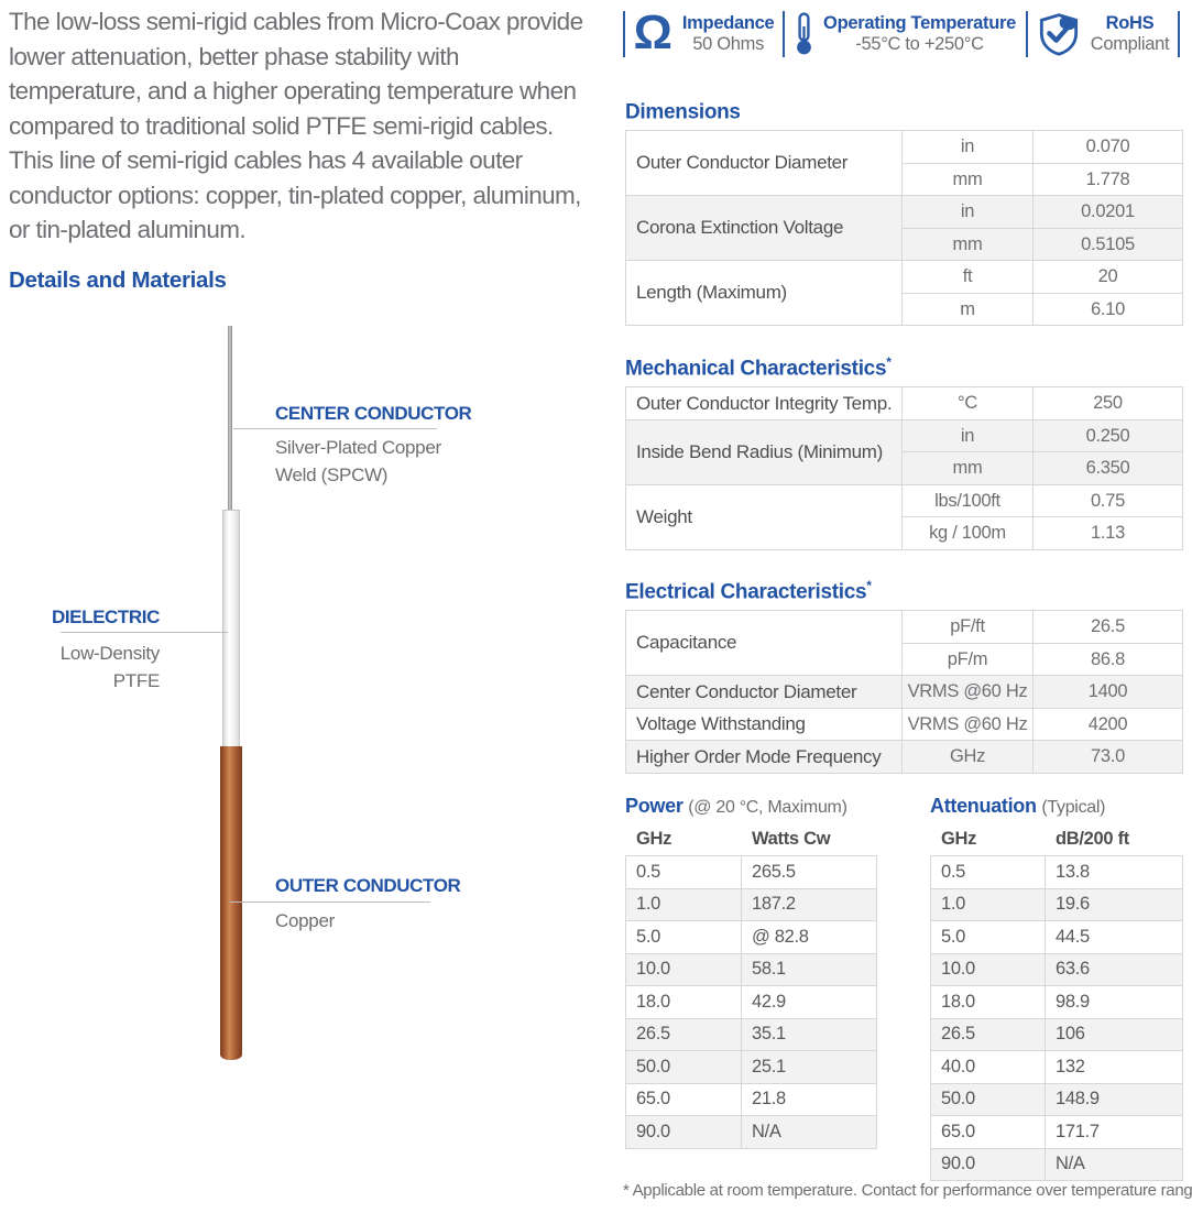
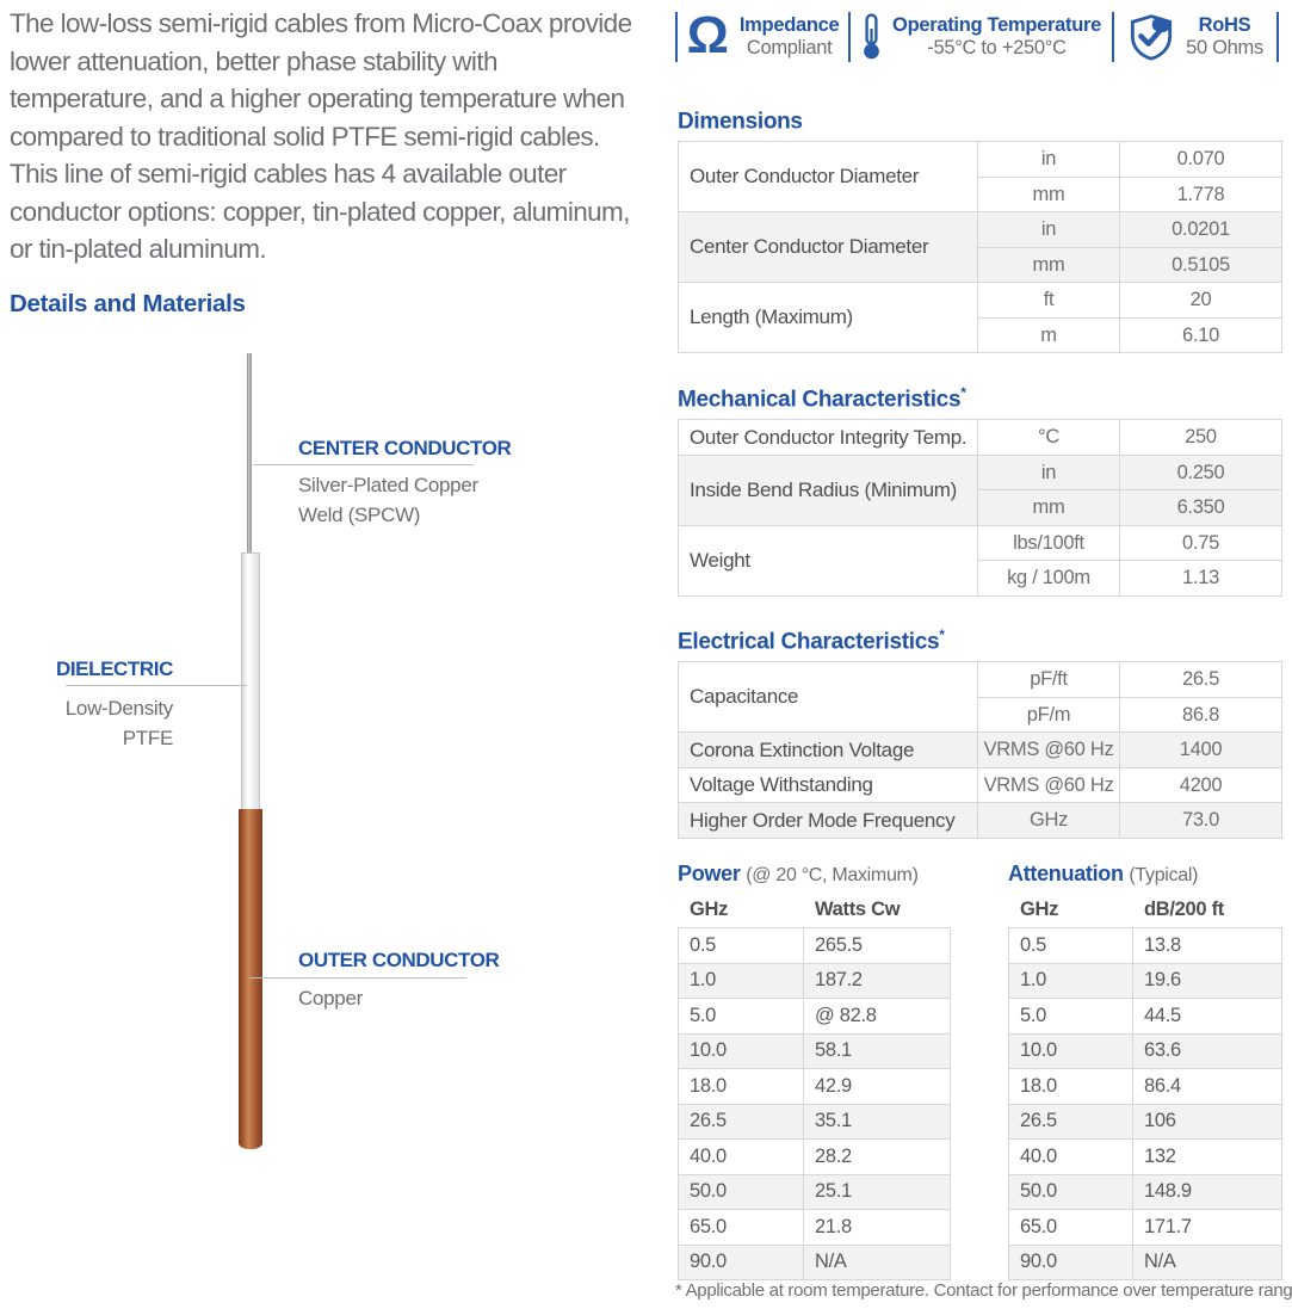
  The low-loss semi-rigid cables from Micro-Coax provide lower attenuation, better phase stability with temperature, and a higher operating temperature when compared to traditional solid PTFE semi-rigid cables. This line of semi-rigid cables has 4 available outer conductor options: copper, tin-plated copper, aluminum, or tin-plated aluminum.
  Details and Materials
  CENTER CONDUCTOR
  Silver-Plated Copper Weld (SPCW)
  DIELECTRIC
  Low-Density
  PTFE
  OUTER CONDUCTOR
  Copper
  Ω
  Impedance
- 50 Ohms
+ Compliant
  Operating Temperature
  -55°C to +250°C
  RoHS
- Compliant
+ 50 Ohms
  Dimensions
  Outer Conductor Diameter	in	0.070
  mm	1.778
- Corona Extinction Voltage	in	0.0201
+ Center Conductor Diameter	in	0.0201
  mm	0.5105
  Length (Maximum)	ft	20
  m	6.10
  Mechanical Characteristics*
  Outer Conductor Integrity Temp.	°C	250
  Inside Bend Radius (Minimum)	in	0.250
  mm	6.350
  Weight	lbs/100ft	0.75
  kg / 100m	1.13
  Electrical Characteristics*
  Capacitance	pF/ft	26.5
  pF/m	86.8
- Center Conductor Diameter	VRMS @60 Hz	1400
+ Corona Extinction Voltage	VRMS @60 Hz	1400
  Voltage Withstanding	VRMS @60 Hz	4200
  Higher Order Mode Frequency	GHz	73.0
  Power (@ 20 °C, Maximum)
  GHz
  Watts Cw
  0.5	265.5
  1.0	187.2
  5.0	@ 82.8
  10.0	58.1
  18.0	42.9
  26.5	35.1
+ 40.0	28.2
  50.0	25.1
  65.0	21.8
  90.0	N/A
  Attenuation (Typical)
  GHz
  dB/200 ft
  0.5	13.8
  1.0	19.6
  5.0	44.5
  10.0	63.6
- 18.0	98.9
+ 18.0	86.4
  26.5	106
  40.0	132
  50.0	148.9
  65.0	171.7
  90.0	N/A
  * Applicable at room temperature. Contact for performance over temperature rang
